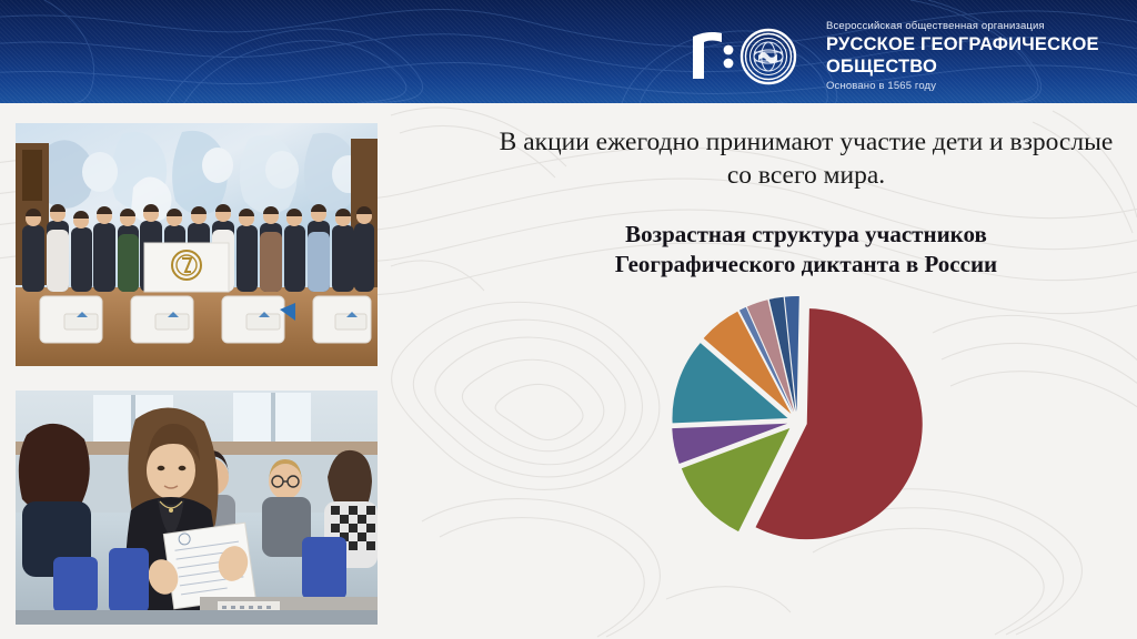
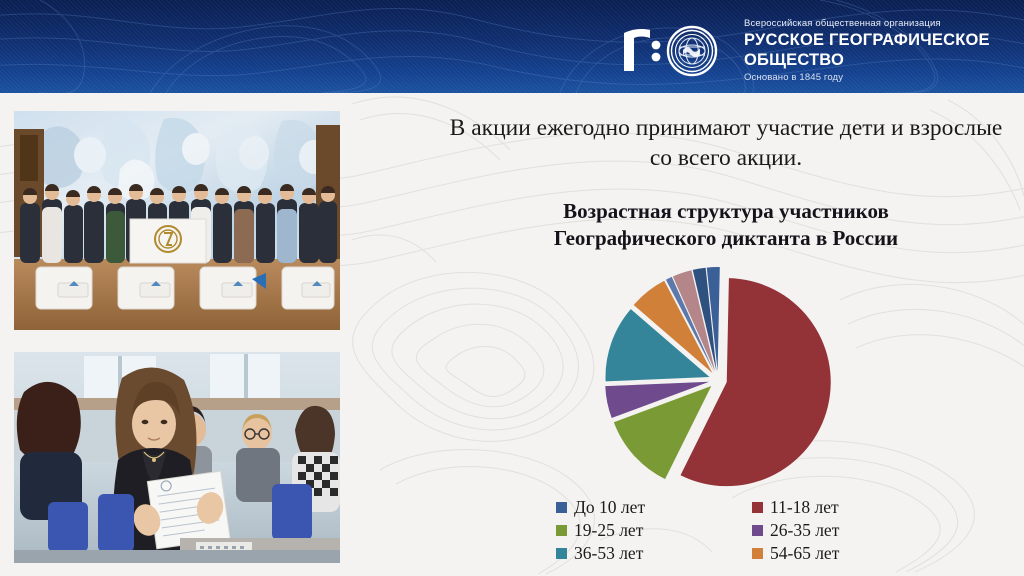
  Всероссийская общественная организация
  РУССКОЕ ГЕОГРАФИЧЕСКОЕ ОБЩЕСТВО
- Основано в 1565 году
+ Основано в 1845 году
- В акции ежегодно принимают участие дети и взрослые со всего мира.
+ В акции ежегодно принимают участие дети и взрослые со всего акции.
  Возрастная структура участников
  Географического диктанта в России
+ До 10 лет
+ 11-18 лет
+ 19-25 лет
+ 26-35 лет
+ 36-53 лет
+ 54-65 лет
